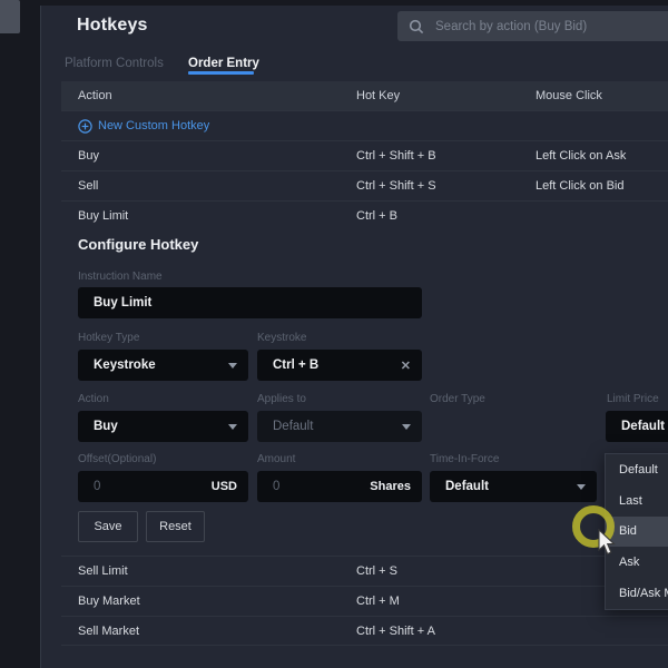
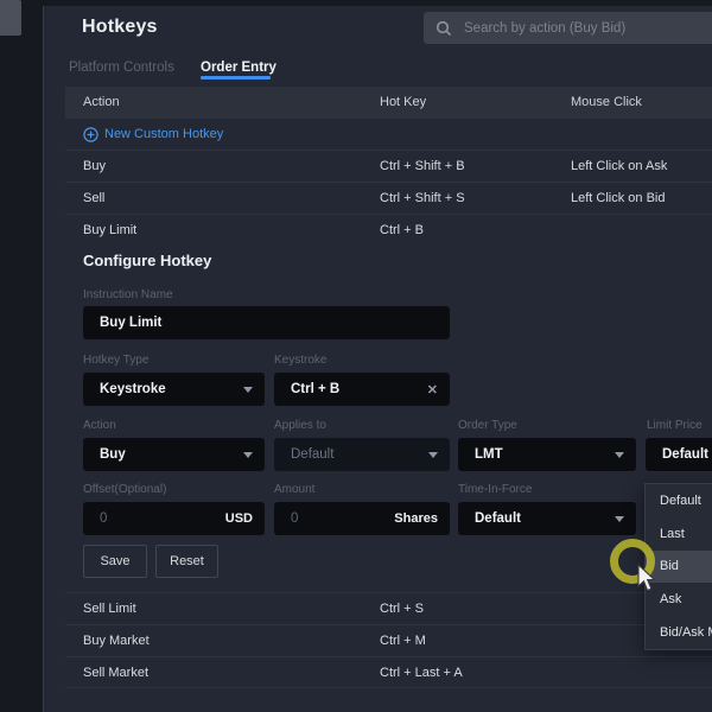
  Hotkeys
  Search by action (Buy Bid)
  Platform Controls
  Order Entry
  Action
  Hot Key
  Mouse Click
  New Custom Hotkey
  Buy
  Ctrl + Shift + B
  Left Click on Ask
  Sell
  Ctrl + Shift + S
  Left Click on Bid
  Buy Limit
  Ctrl + B
  Configure Hotkey
  Instruction Name
  Buy Limit
  Hotkey Type
  Keystroke
  Keystroke
  Ctrl + B
  ✕
  Action
  Applies to
  Order Type
  Limit Price
  Buy
  Default
+ LMT
  Default
  Offset(Optional)
  Amount
  Time-In-Force
  0
  USD
  0
  Shares
  Default
  Save
  Reset
  Sell Limit
  Ctrl + S
  Buy Market
  Ctrl + M
  Sell Market
- Ctrl + Shift + A
+ Ctrl + Last + A
  Default
  Last
  Bid
  Ask
  Bid/Ask
